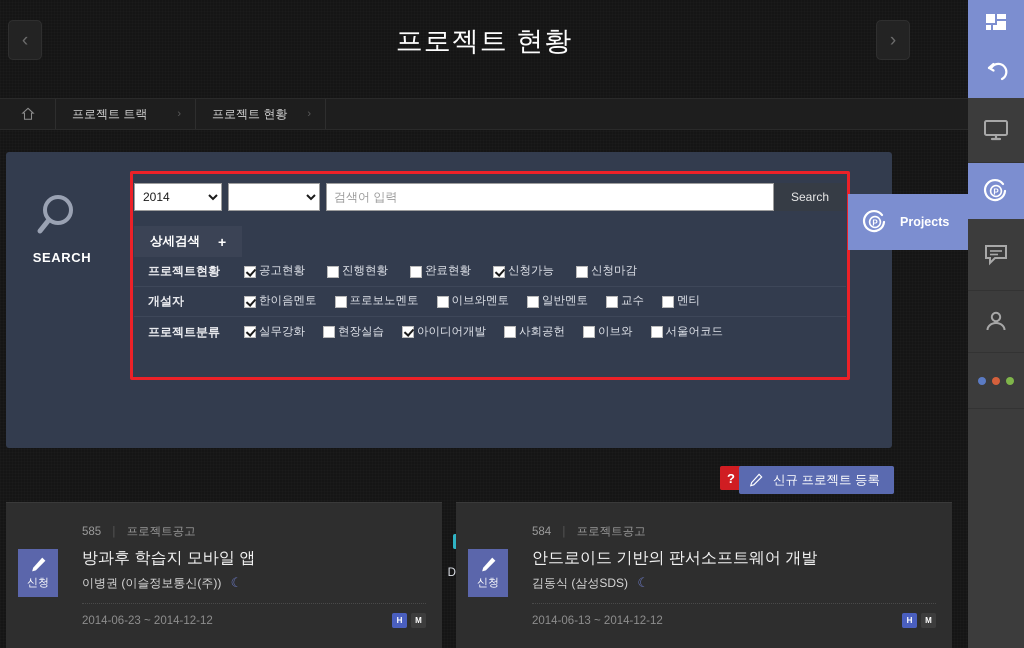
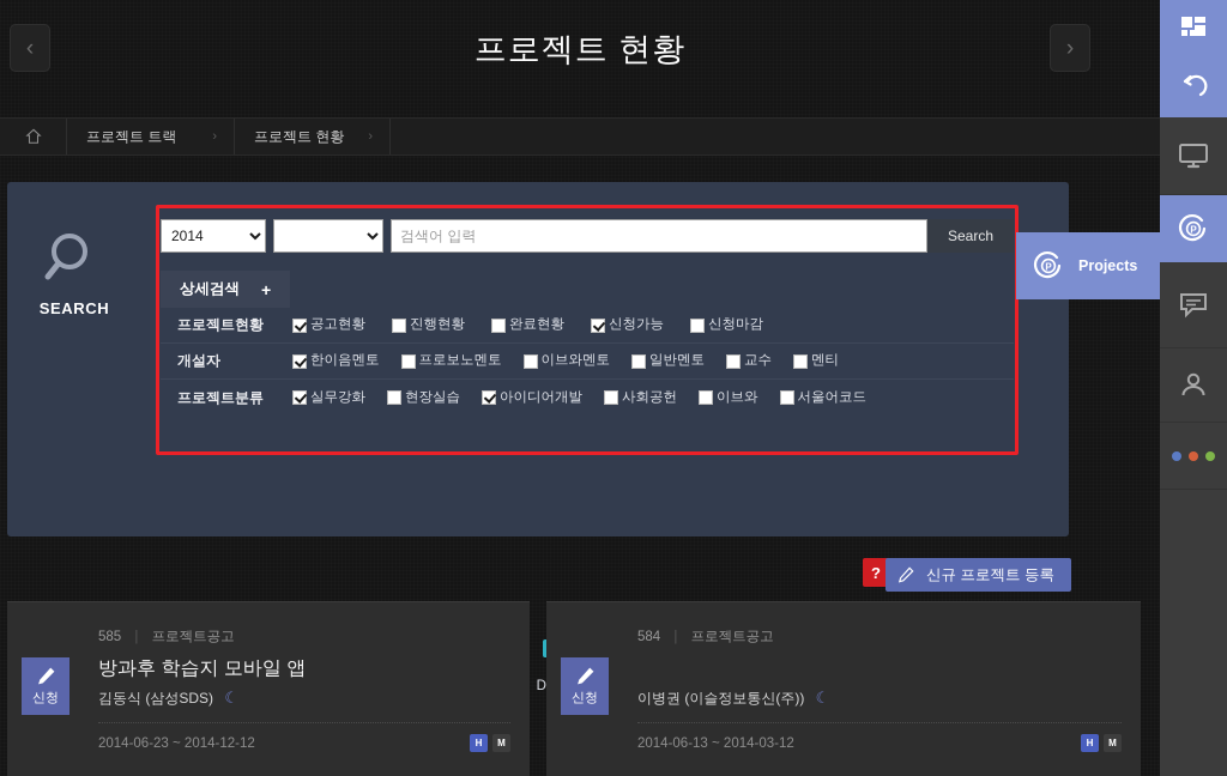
  프로젝트 현황
  ‹
  ›
  프로젝트 트랙
  ›
  프로젝트 현황
  ›
  SEARCH
  2014
  검색어 입력
  Search
  상세검색
  +
  프로젝트현황
  공고현황
  진행현황
  완료현황
  신청가능
  신청마감
  개설자
  한이음멘토
  프로보노멘토
  이브와멘토
  일반멘토
  교수
  멘티
  프로젝트분류
  실무강화
  현장실습
  아이디어개발
  사회공헌
  이브와
  서울어코드
  ?
  신규 프로젝트 등록
  신청
  585 프로젝트공고
  방과후 학습지 모바일 앱
- 이병권 (이슬정보통신(주)) ☾
+ 김동식 (삼성SDS) ☾
  2014-06-23 ~ 2014-12-12
  H
  M
  신청
  584 프로젝트공고
- 안드로이드 기반의 판서소프트웨어 개발
- 김동식 (삼성SDS) ☾
+ 이병권 (이슬정보통신(주)) ☾
- 2014-06-13 ~ 2014-12-12
+ 2014-06-13 ~ 2014-03-12
  H
  M
  P
  P
  Projects
